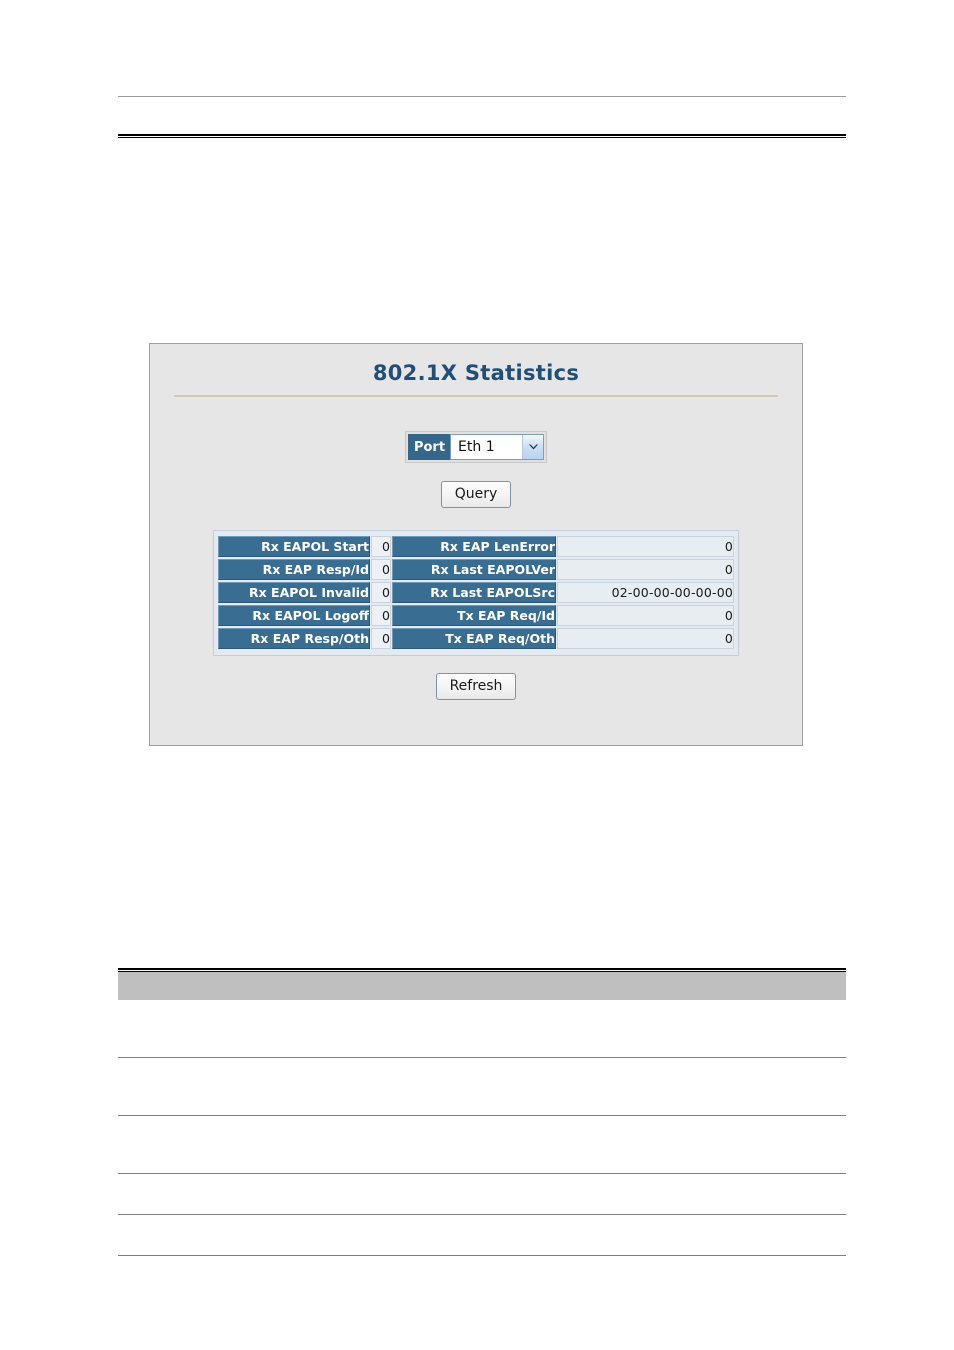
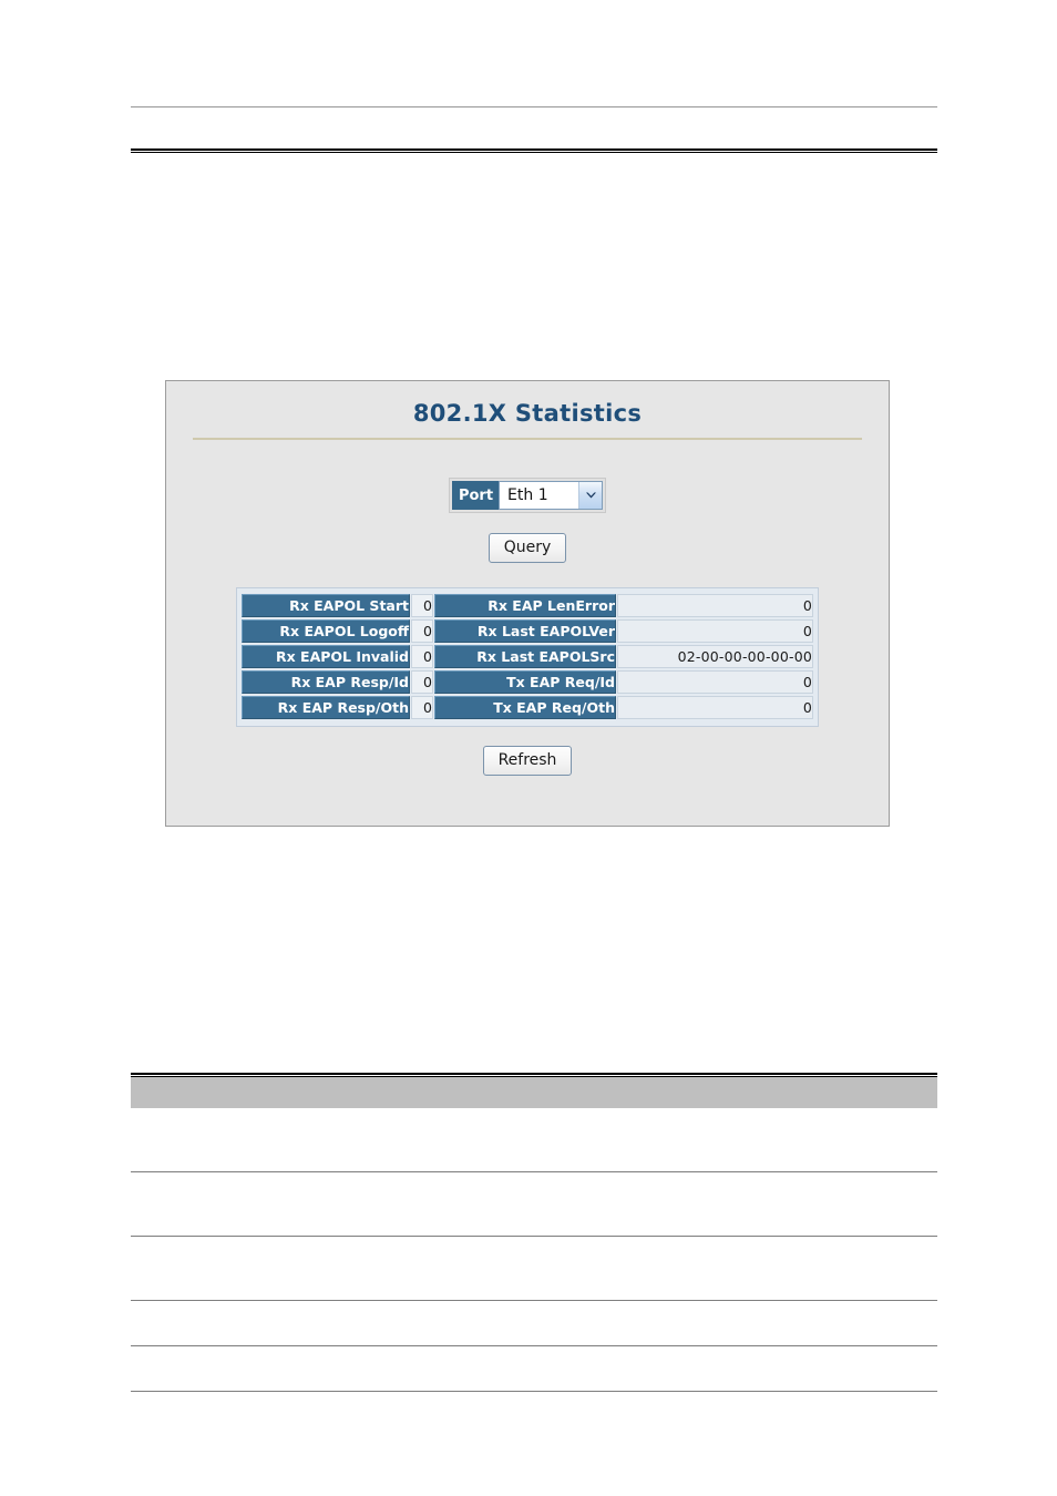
  802.1X Statistics
  Port
  Eth 1
  Query
  Rx EAPOL Start	0	Rx EAP LenError	0
- Rx EAP Resp/Id	0	Rx Last EAPOLVer	0
+ Rx EAPOL Logoff	0	Rx Last EAPOLVer	0
  Rx EAPOL Invalid	0	Rx Last EAPOLSrc	02-00-00-00-00-00
- Rx EAPOL Logoff	0	Tx EAP Req/Id	0
+ Rx EAP Resp/Id	0	Tx EAP Req/Id	0
  Rx EAP Resp/Oth	0	Tx EAP Req/Oth	0
  Refresh
